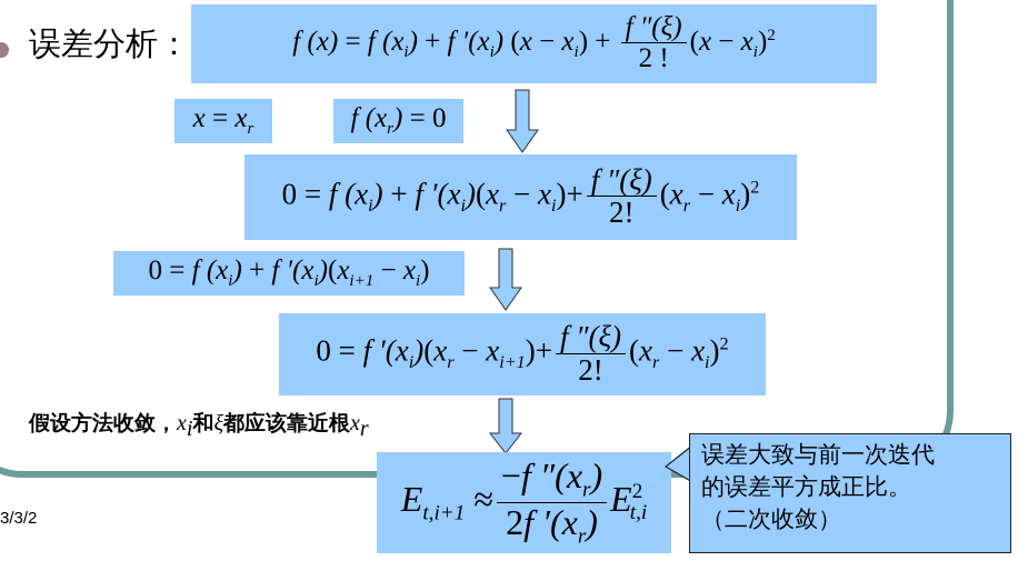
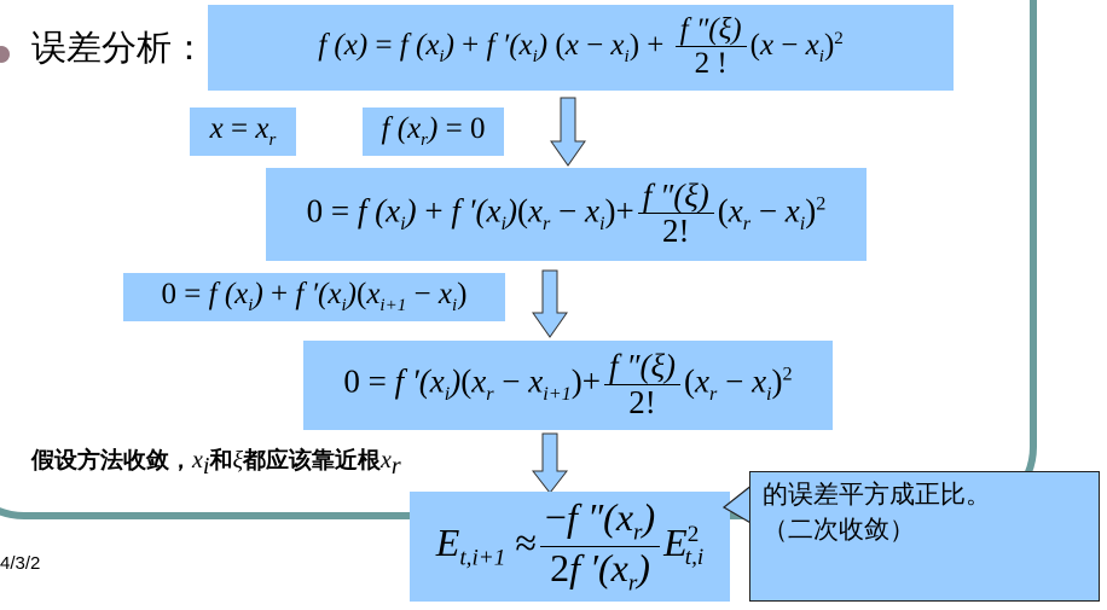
  误差分析：
  f (x) = f (xi) + f ′(xi) (x − xi) +
  f ″(ξ)
  2 !
  (x − xi)2
  x = xr
  f (xr) = 0
  0 = f (xi) + f ′(xi)(xr − xi)+
  f ″(ξ)
  2!
  (xr − xi)2
  0 = f (xi) + f ′(xi)(xi+1 − xi)
  0 = f ′(xi)(xr − xi+1)+
  f ″(ξ)
  2!
  (xr − xi)2
  假设方法收敛，xi和ξ都应该靠近根xr
  Et,i+1 ≈
  −f ″(xr)
  2f ′(xr)
  E2t,i
- 误差大致与前一次迭代
  的误差平方成正比。
  （二次收敛）
- 3/3/2
+ 4/3/2
